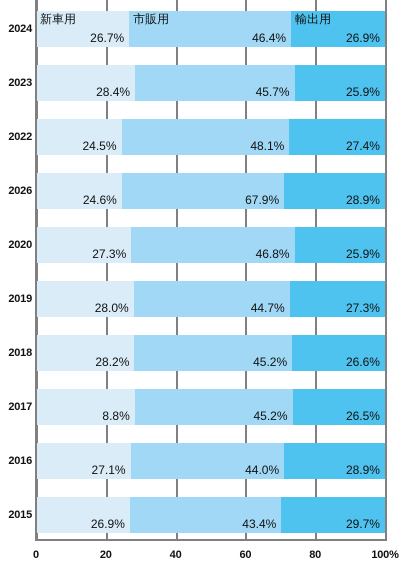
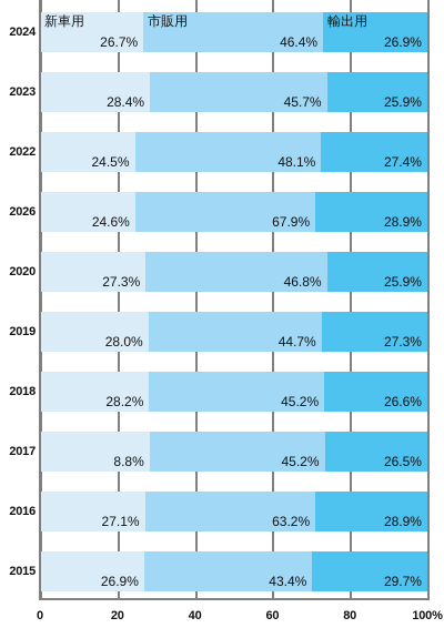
  新車用
  26.7%
  市販用
  46.4%
  輸出用
  26.9%
  28.4%
  45.7%
  25.9%
  24.5%
  48.1%
  27.4%
  24.6%
  67.9%
  28.9%
  27.3%
  46.8%
  25.9%
  28.0%
  44.7%
  27.3%
  28.2%
  45.2%
  26.6%
  8.8%
  45.2%
  26.5%
  27.1%
- 44.0%
+ 63.2%
  28.9%
  26.9%
  43.4%
  29.7%
  2024
  2023
  2022
  2026
  2020
  2019
  2018
  2017
  2016
  2015
  0
  20
  40
  60
  80
  100%
